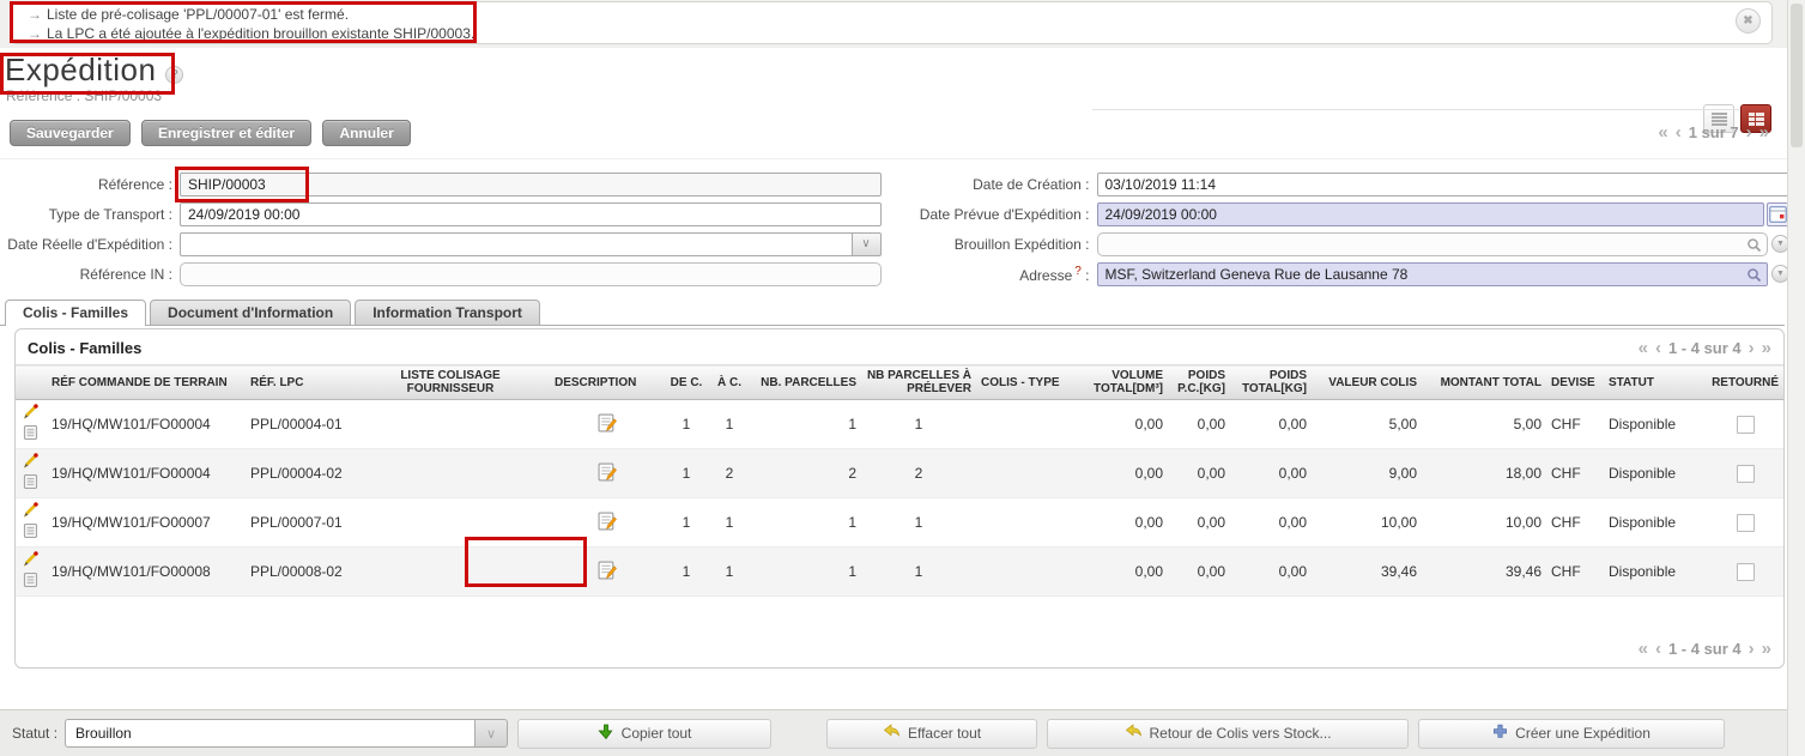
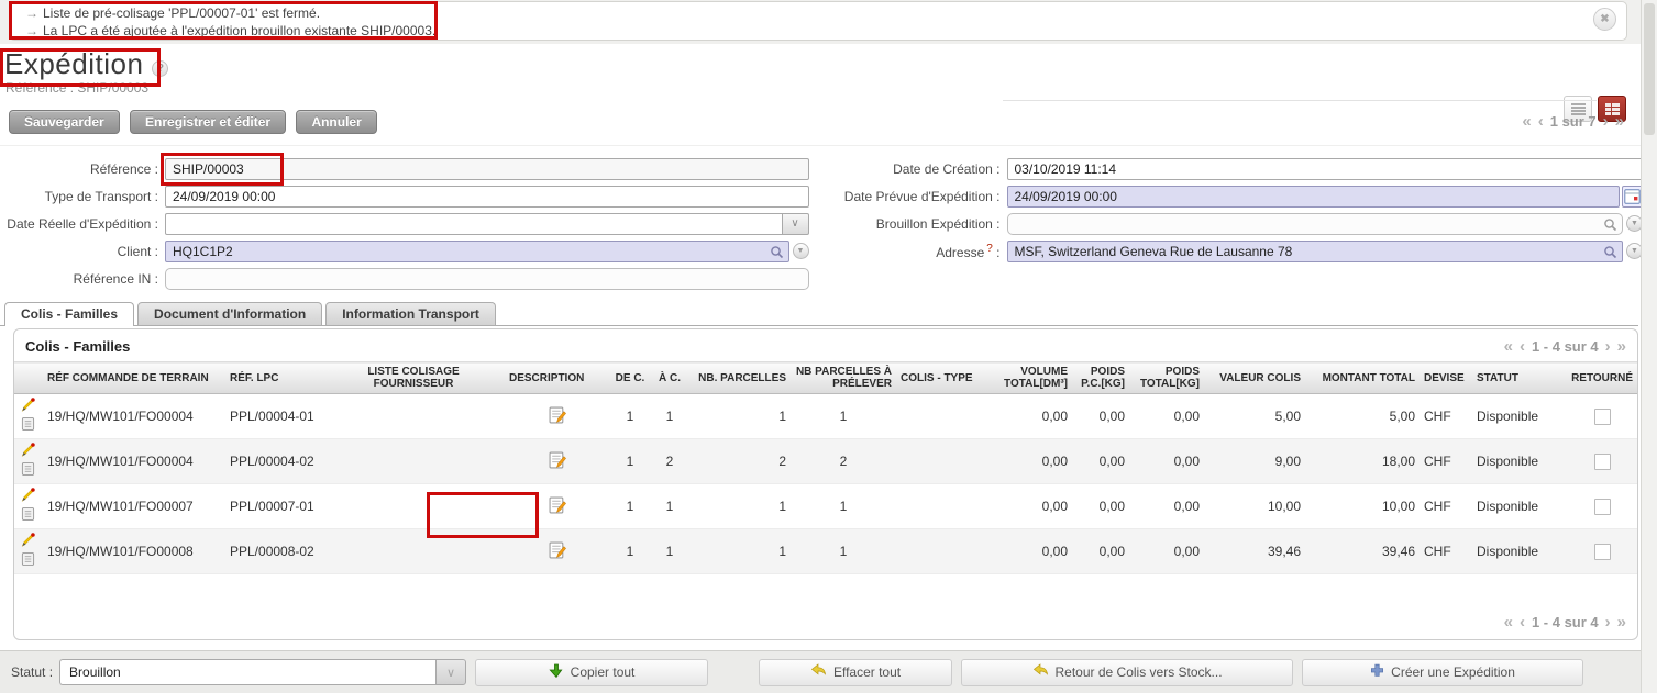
  → Liste de pré-colisage 'PPL/00007-01' est fermé.
  → La LPC a été ajoutée à l'expédition brouillon existante SHIP/00003.
  ✖
  Expédition
  ?
  Référence : SHIP/00003
  Sauvegarder Enregistrer et éditer Annuler
  «
  ‹
  1 sur 7
  ›
  »
  Référence :
  SHIP/00003
  Type de Transport :
  24/09/2019 00:00
  Date Réelle d'Expédition :
  ∨
+ Client :
+ HQ1C1P2
  Référence IN :
  Date de Création :
  03/10/2019 11:14
  Date Prévue d'Expédition :
  24/09/2019 00:00
  Brouillon Expédition :
  Adresse ? :
  MSF, Switzerland Geneva Rue de Lausanne 78
  Colis - Familles
  Document d'Information
  Information Transport
  Colis - Familles
  «
  ‹
  1 - 4 sur 4
  ›
  »
  	RÉF COMMANDE DE TERRAIN	RÉF. LPC	LISTE COLISAGE FOURNISSEUR	DESCRIPTION	DE C.	À C.	NB. PARCELLES	NB PARCELLES À PRÉLEVER	COLIS - TYPE	VOLUME TOTAL[DM³]	POIDS P.C.[KG]	POIDS TOTAL[KG]	VALEUR COLIS	MONTANT TOTAL	DEVISE	STATUT	RETOURNÉ
  	19/HQ/MW101/FO00004	PPL/00004-01			1	1	1	1		0,00	0,00	0,00	5,00	5,00	CHF	Disponible
  	19/HQ/MW101/FO00004	PPL/00004-02			1	2	2	2		0,00	0,00	0,00	9,00	18,00	CHF	Disponible
  	19/HQ/MW101/FO00007	PPL/00007-01			1	1	1	1		0,00	0,00	0,00	10,00	10,00	CHF	Disponible
  	19/HQ/MW101/FO00008	PPL/00008-02			1	1	1	1		0,00	0,00	0,00	39,46	39,46	CHF	Disponible
  «
  ‹
  1 - 4 sur 4
  ›
  »
  Statut :
  Brouillon
  ∨
  Copier tout
  Effacer tout
  Retour de Colis vers Stock...
  Créer une Expédition
